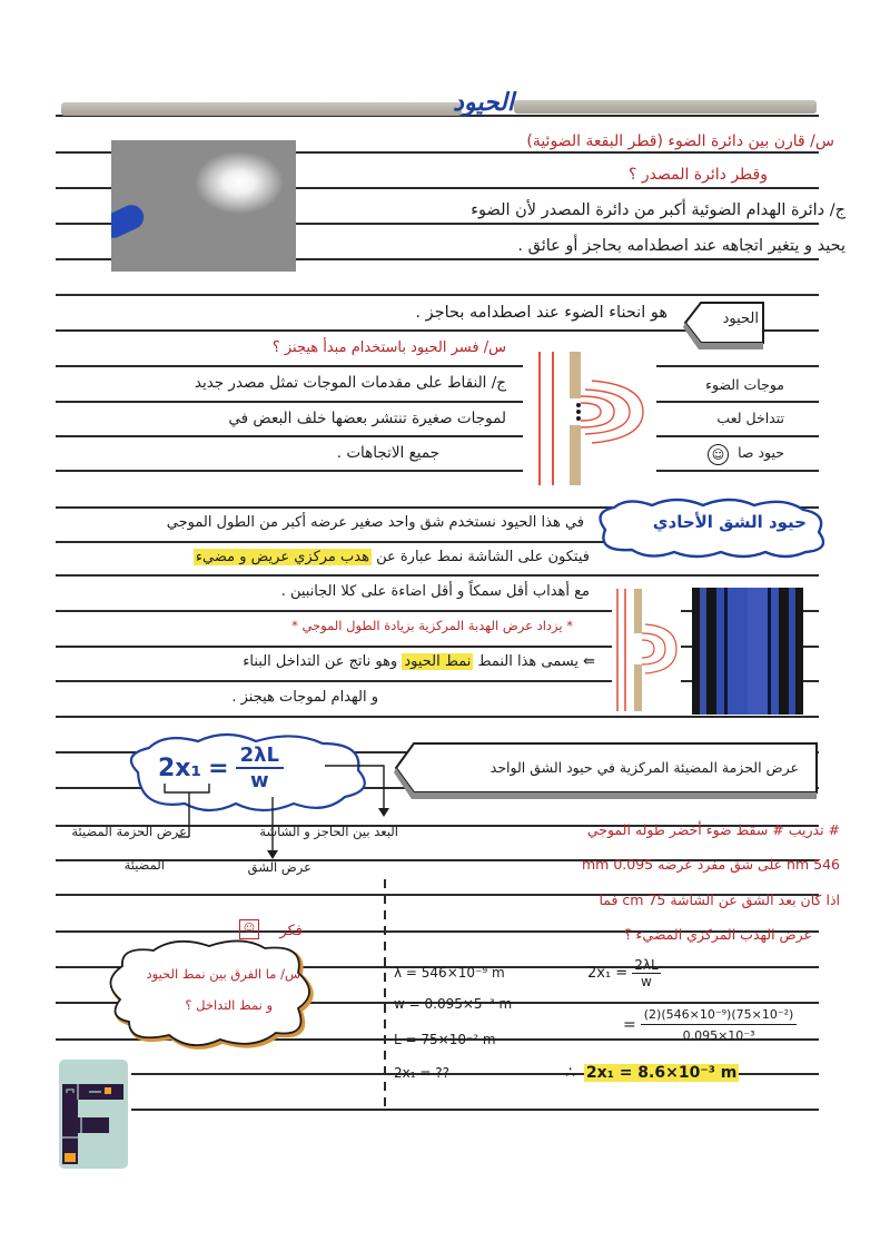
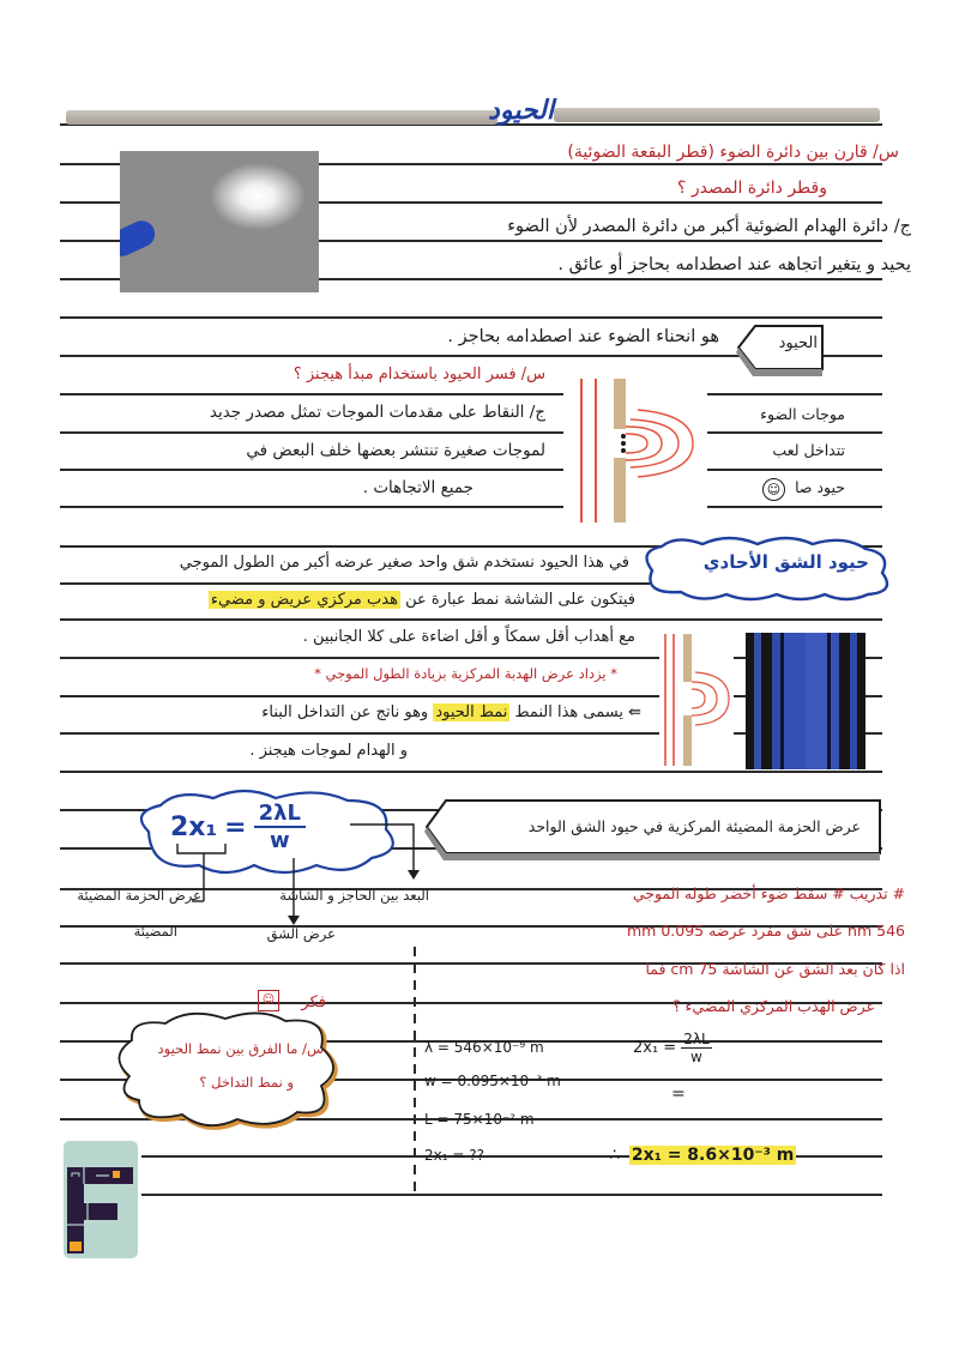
  الحيود
  س/ قارن بين دائرة الضوء (قطر البقعة الضوئية)
  وقطر دائرة المصدر ؟
  ج/ دائرة الهدام الضوئية أكبر من دائرة المصدر لأن الضوء
  يحيد و يتغير اتجاهه عند اصطدامه بحاجز أو عائق .
  الحيود
  هو انحناء الضوء عند اصطدامه بحاجز .
  س/ فسر الحيود باستخدام مبدأ هيجنز ؟
  ج/ النقاط على مقدمات الموجات تمثل مصدر جديد
  لموجات صغيرة تنتشر بعضها خلف البعض في
  جميع الاتجاهات .
  موجات الضوء
  تتداخل لعب
  حيود صا
  ☺
  حيود الشق الأحادي
  في هذا الحيود نستخدم شق واحد صغير عرضه أكبر من الطول الموجي
  فيتكون على الشاشة نمط عبارة عن هدب مركزي عريض و مضيء
  مع أهداب أقل سمكاً و أقل اضاءة على كلا الجانبين .
  * يزداد عرض الهدبة المركزية بزيادة الطول الموجي *
  ⇚ يسمى هذا النمط نمط الحيود وهو ناتج عن التداخل البناء
  و الهدام لموجات هيجنز .
  عرض الحزمة المضيئة المركزية في حيود الشق الواحد
  2x₁
  =
  2λL
  w
  عرض الحزمة المضيئة
  المضيئة
  عرض الشق
  البعد بين الحاجز و الشاشة
  # تدريب # سقط ضوء أخضر طوله الموجي
  546 nm على شق مفرد عرضه 0.095 mm
  اذا كان بعد الشق عن الشاشة 75 cm فما
  عرض الهدب المركزي المضيء ؟
  λ = 546×10⁻⁹ m
- w = 0.095×5⁻³ m
+ w = 0.095×10⁻³ m
  L = 75×10⁻² m
  2x₁ = ??
  2x₁ =
  2λL
  w
  =
- (2)(546×10⁻⁹)(75×10⁻²)
- 0.095×10⁻³
  ∴
  2x₁ = 8.6×10⁻³ m
  ☺
  فكر
  س/ ما الفرق بين نمط الحيود
  و نمط التداخل ؟
